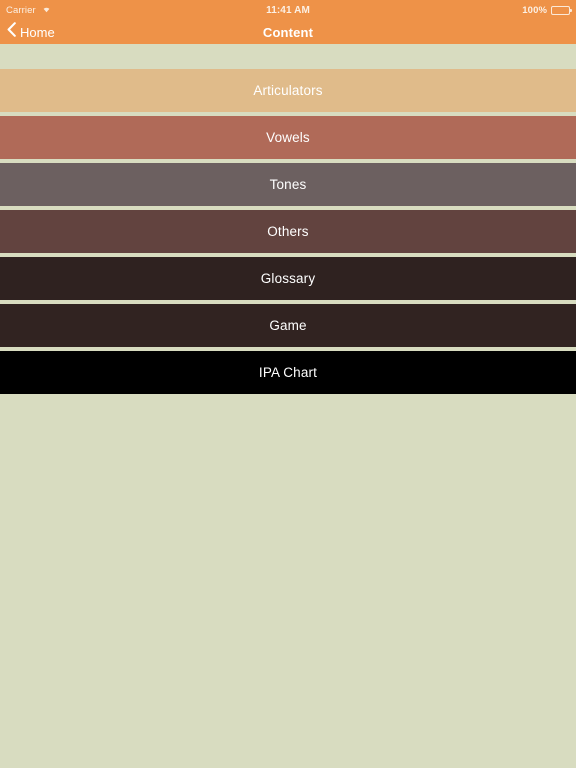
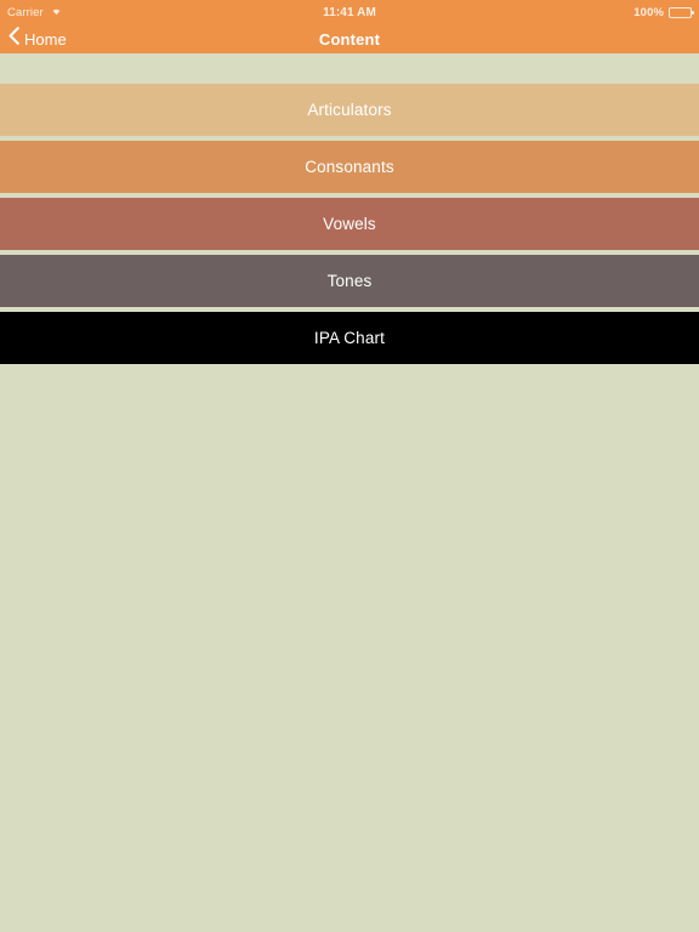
  Carrier
  11:41 AM
  100%
  Home
  Content
  Articulators
+ Consonants
  Vowels
  Tones
- Others
- Glossary
- Game
  IPA Chart
